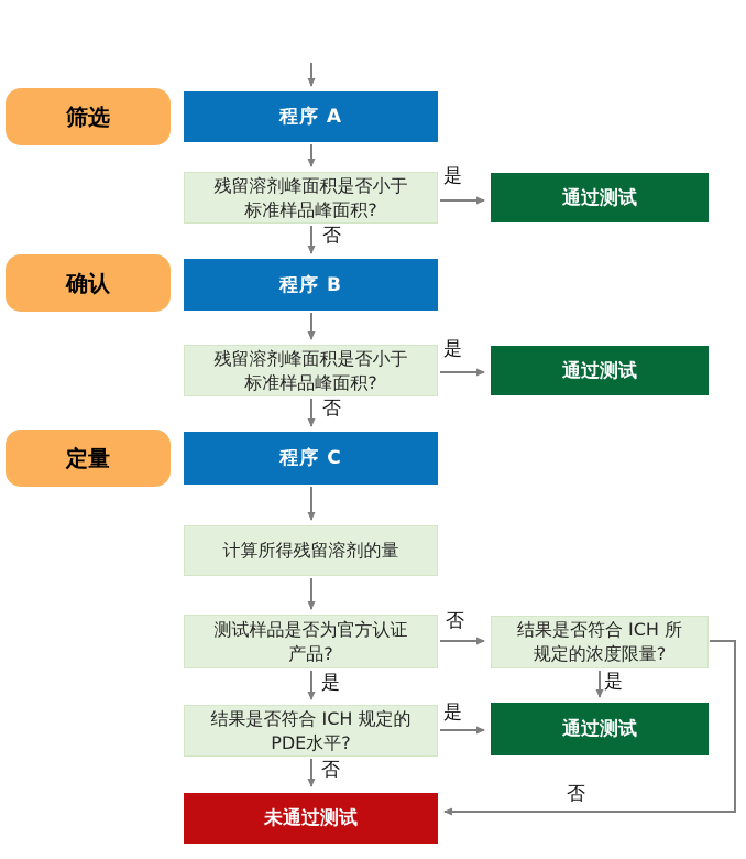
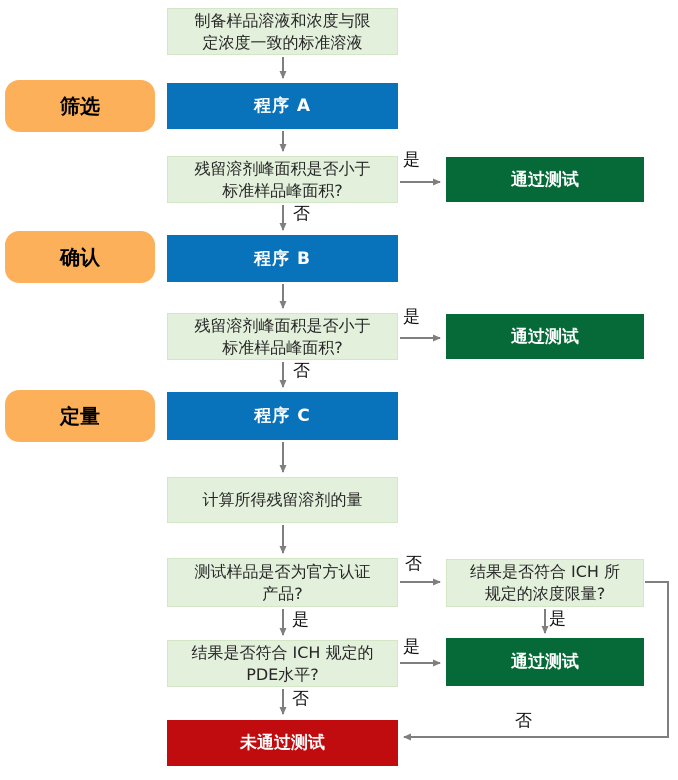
  筛选
  确认
  定量
+ 制备样品溶液和浓度与限
+ 定浓度一致的标准溶液
  程序 A
  残留溶剂峰面积是否小于
  标准样品峰面积?
  程序 B
  残留溶剂峰面积是否小于
  标准样品峰面积?
  程序 C
  计算所得残留溶剂的量
  测试样品是否为官方认证
  产品?
  结果是否符合 ICH 规定的
  PDE水平?
  未通过测试
  通过测试
  通过测试
  结果是否符合 ICH 所
  规定的浓度限量?
  通过测试
  是
  否
  是
  否
  否
  是
  是
  是
  否
  否
